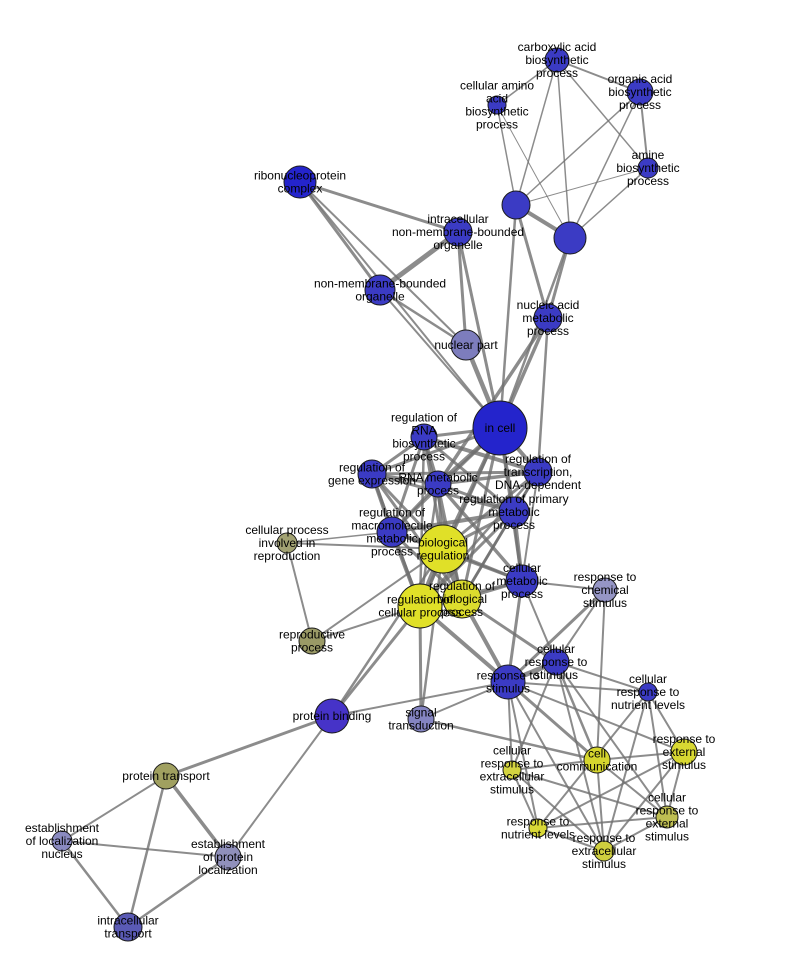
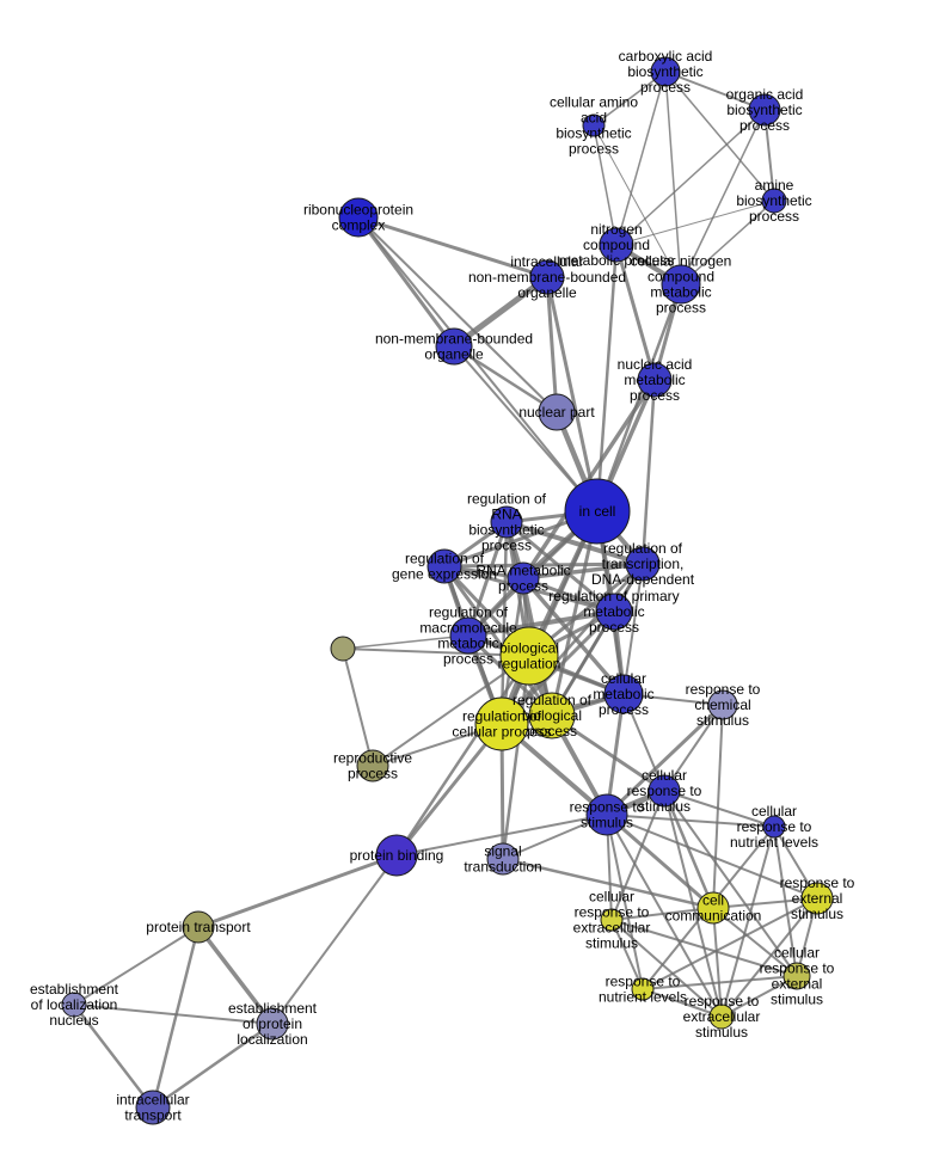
  carboxylic acid biosynthetic process
  organic acid biosynthetic process
  cellular amino acid biosynthetic process
  amine biosynthetic process
  ribonucleoprotein complex
+ nitrogen compound metabolic process
+ cellular nitrogen compound metabolic process
  intracellular non-membrane-bounded organelle
  non-membrane-bounded organelle
  nucleic acid metabolic process
  nuclear part
  in cell
  regulation of RNA biosynthetic process
  regulation of transcription, DNA-dependent
  regulation of gene expression
  RNA metabolic process
  regulation of primary metabolic process
  regulation of macromolecule metabolic process
  biological regulation
  cellular metabolic process
  regulation of cellular process
  regulation of biological process
- cellular process involved in reproduction
  reproductive process
  response to chemical stimulus
  cellular response to stimulus
  response to stimulus
  cellular response to nutrient levels
  response to external stimulus
  cell communication
  cellular response to extracellular stimulus
  cellular response to external stimulus
  response to nutrient levels
  response to extracellular stimulus
  protein binding
  signal transduction
  protein transport
  establishment of localization nucleus
  establishment of protein localization
  intracellular transport
